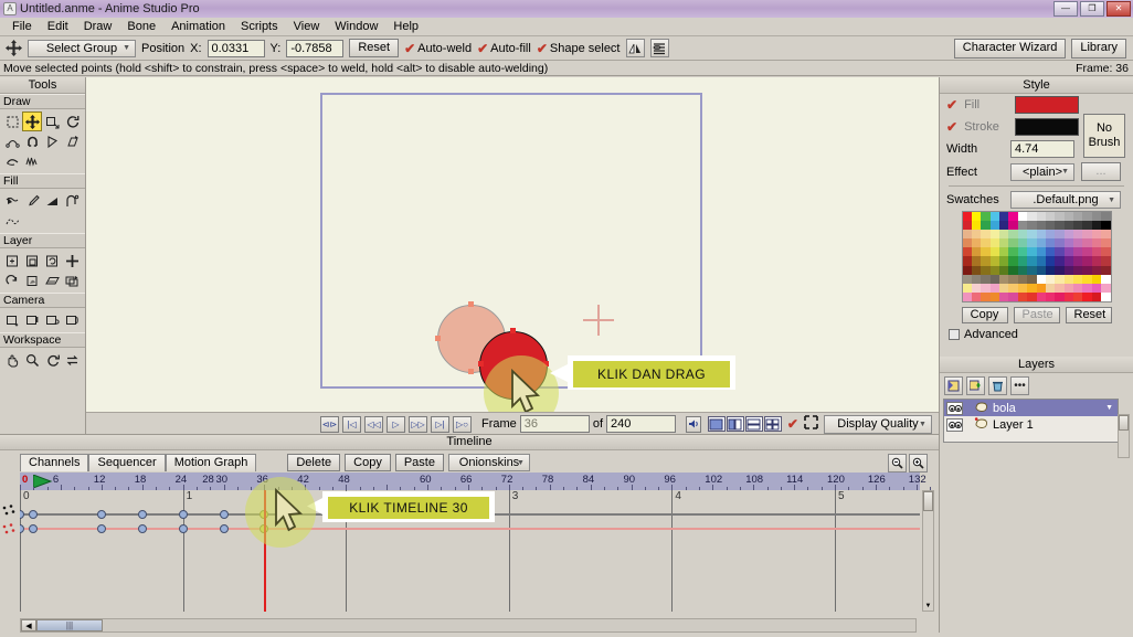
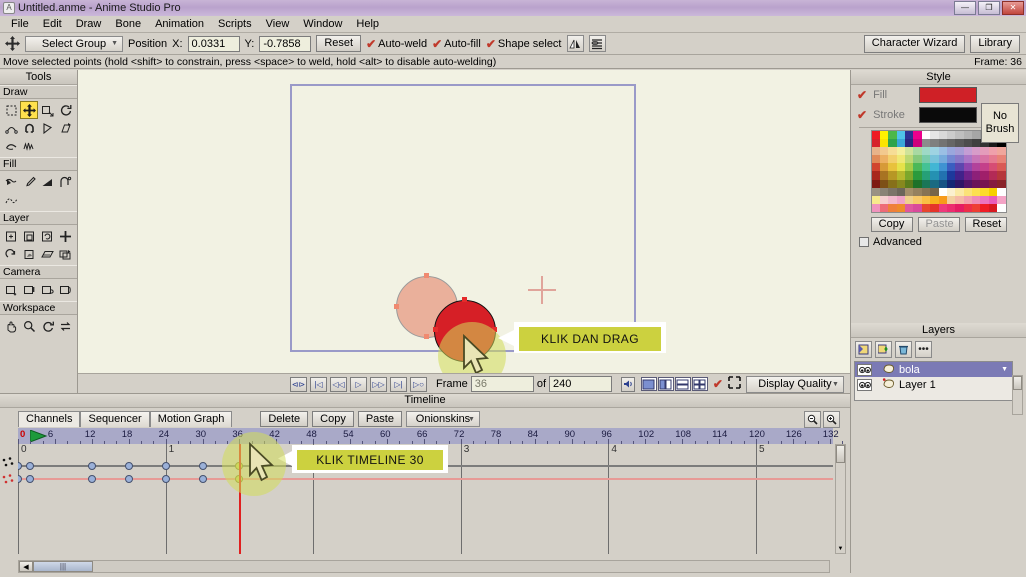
  A
  Untitled.anme - Anime Studio Pro
  —
  ❐
  ✕
  File
  Edit
  Draw
  Bone
  Animation
  Scripts
  View
  Window
  Help
  Select Group
  Position
  X:
  0.0331
  Y:
  -0.7858
  Reset
  ✔
  Auto-weld
  ✔
  Auto-fill
  ✔
  Shape select
  Character Wizard
  Library
  Move selected points (hold <shift> to constrain, press <space> to weld, hold <alt> to disable auto-welding)
  Frame: 36
  Tools
  Draw
  Fill
  Layer
  Camera
  Workspace
  ⊲⊳
  |◁
  ◁◁
  ▷
  ▷▷
  ▷|
  ▷○
  Frame
  36
  of
  240
  ✔
  Display Quality
  Style
  ✔
  Fill
  ✔
  Stroke
  No Brush
- Width
- 4.74
- Effect
- <plain>
- ...
- Swatches
- .Default.png
  Copy
  Paste
  Reset
  Advanced
  Layers
  •••
  bola
  Layer 1
  Timeline
  Channels
  Sequencer
  Motion Graph
  Delete
  Copy
  Paste
  Onionskins
  0
  6
  12
  18
  24
  30
  36
  42
  48
- 28
+ 54
  60
  66
  72
  78
  84
  90
  96
  102
  108
  114
  120
  126
  132
  0
  1
  3
  4
  5
  |||
  KLIK DAN DRAG
  KLIK TIMELINE 30
